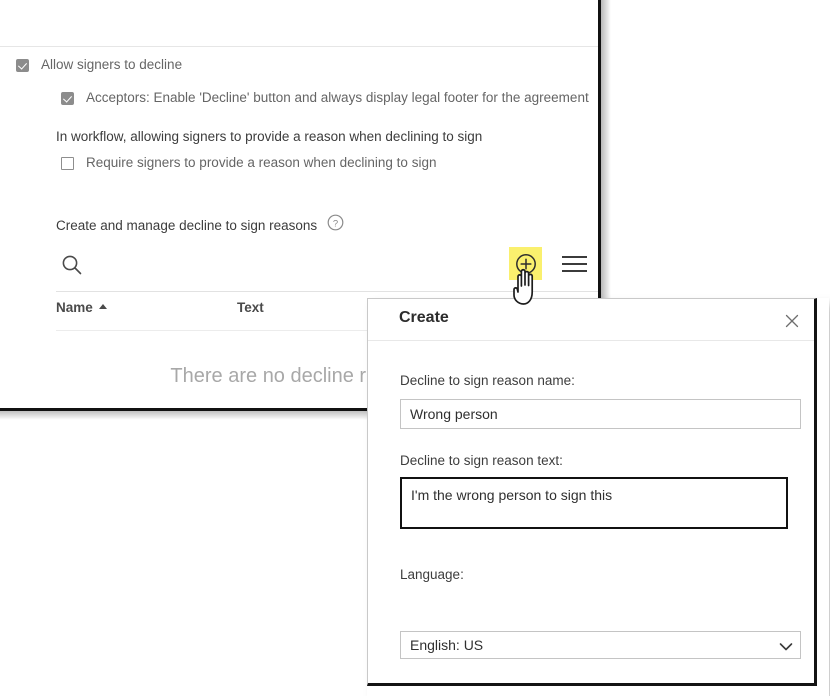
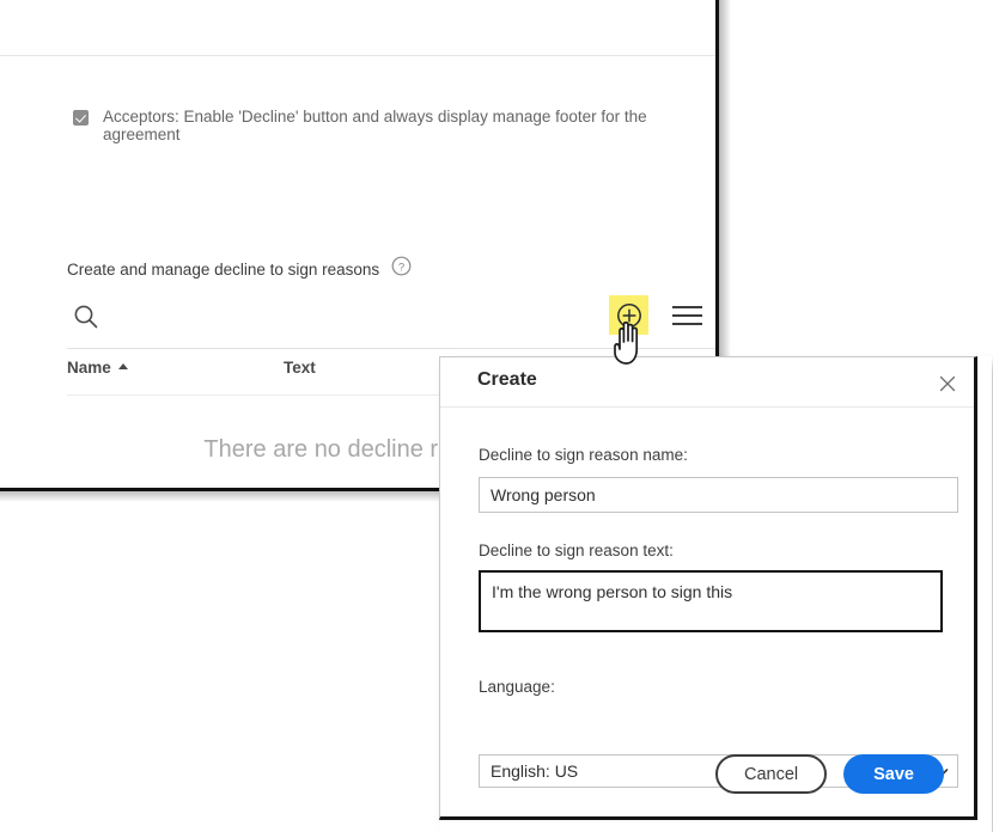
- Allow signers to decline
- Acceptors: Enable 'Decline' button and always display legal footer for the agreement
+ Acceptors: Enable 'Decline' button and always display manage footer for the agreement
- In workflow, allowing signers to provide a reason when declining to sign
- Require signers to provide a reason when declining to sign
  Create and manage decline to sign reasons
  ?
  Name
  Text
  There are no decline r
  Create
  Decline to sign reason name:
  Wrong person
  Decline to sign reason text:
  I'm the wrong person to sign this
  Language:
  English: US
+ Cancel
+ Save
